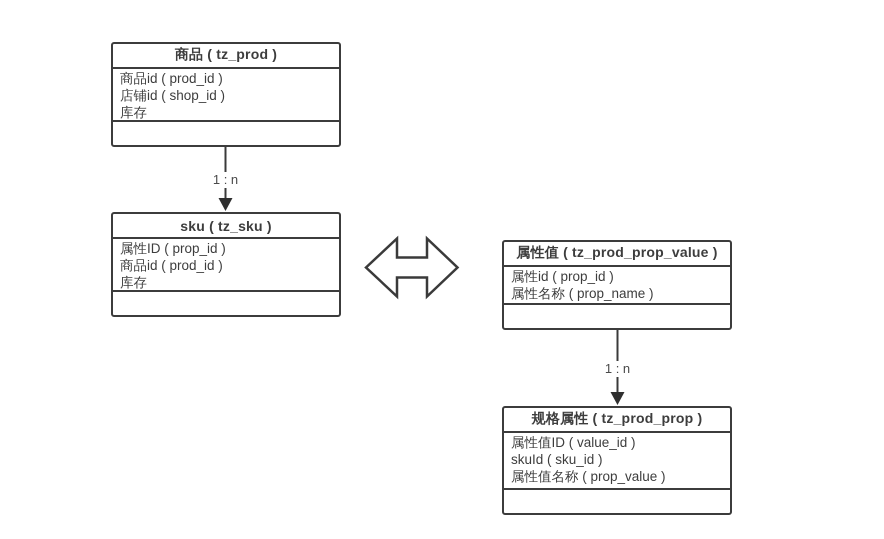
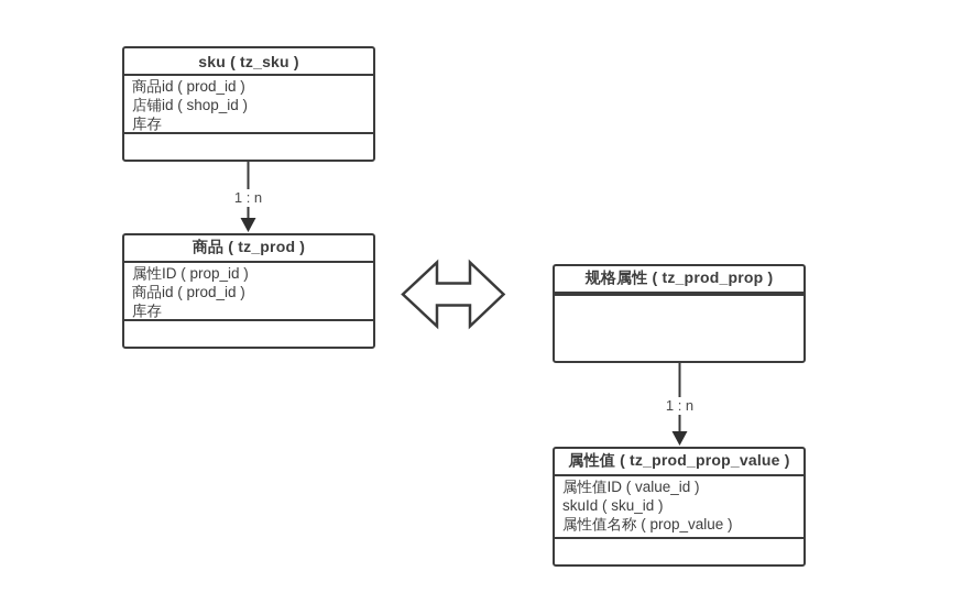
- 商品 ( tz_prod )
+ sku ( tz_sku )
  商品id ( prod_id )
  店铺id ( shop_id )
  库存
- sku ( tz_sku )
+ 商品 ( tz_prod )
  属性ID ( prop_id )
  商品id ( prod_id )
  库存
- 属性值 ( tz_prod_prop_value )
+ 规格属性 ( tz_prod_prop )
- 属性id ( prop_id )
- 属性名称 ( prop_name )
- 规格属性 ( tz_prod_prop )
+ 属性值 ( tz_prod_prop_value )
  属性值ID ( value_id )
  skuId ( sku_id )
  属性值名称 ( prop_value )
  1 : n
  1 : n
